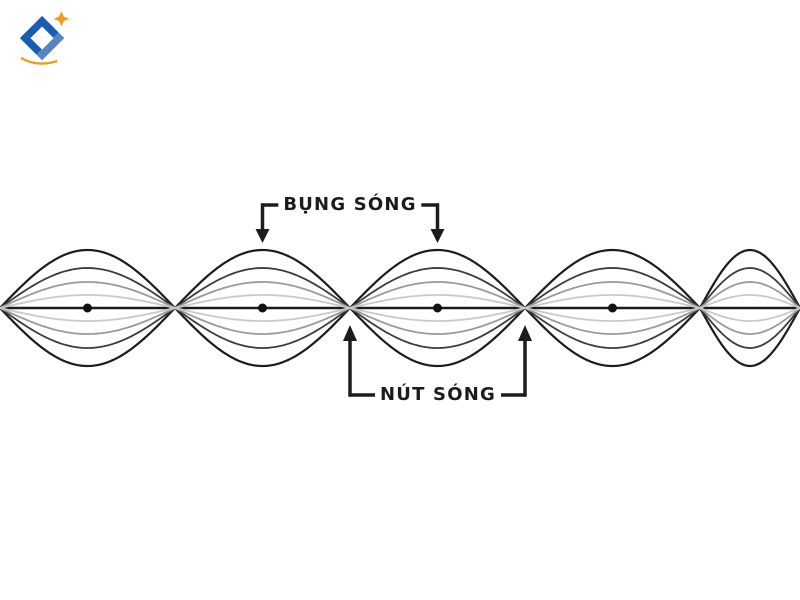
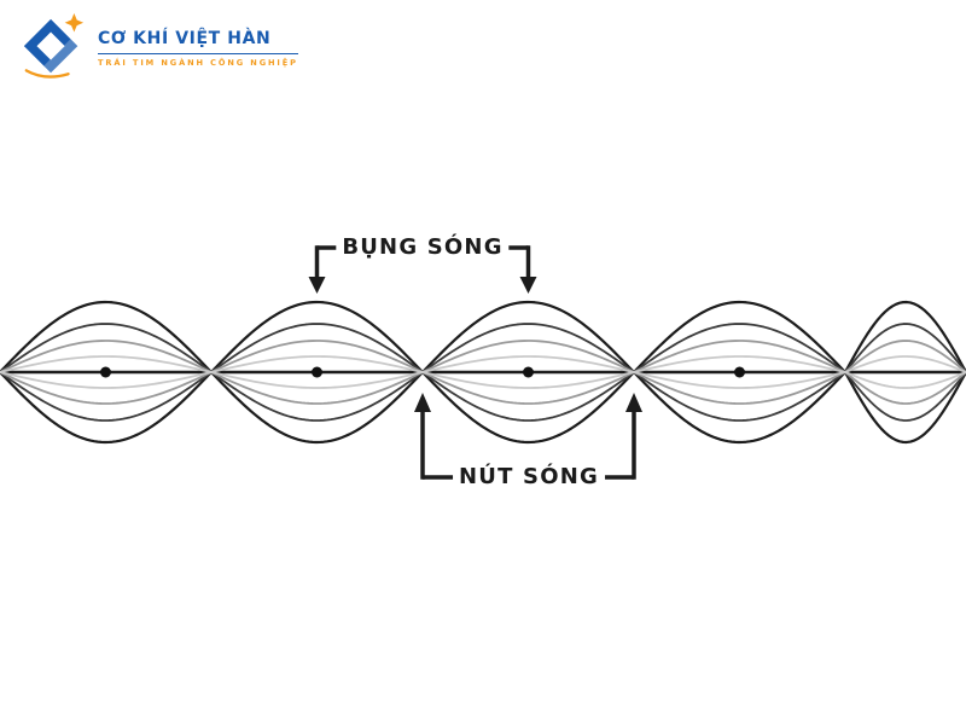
+ CƠ KHÍ VIỆT HÀN
+ TRÁI TIM NGÀNH CÔNG NGHIỆP
  BỤNG SÓNG
  NÚT SÓNG
